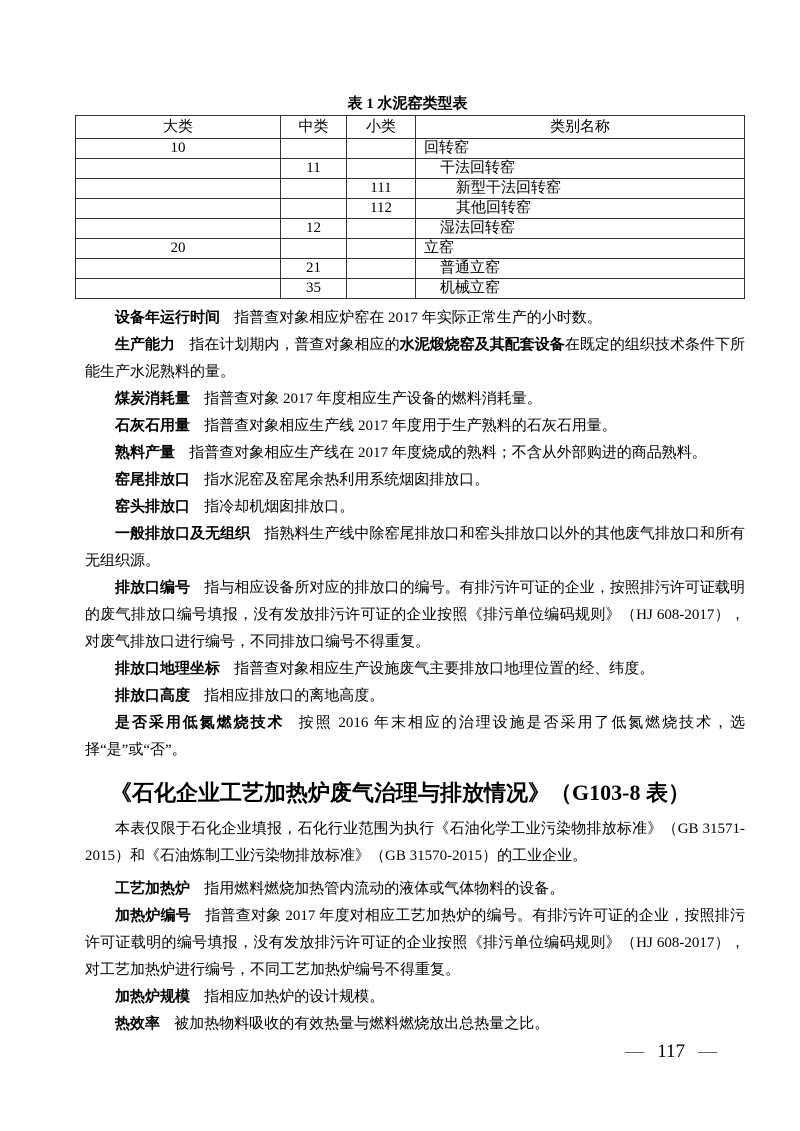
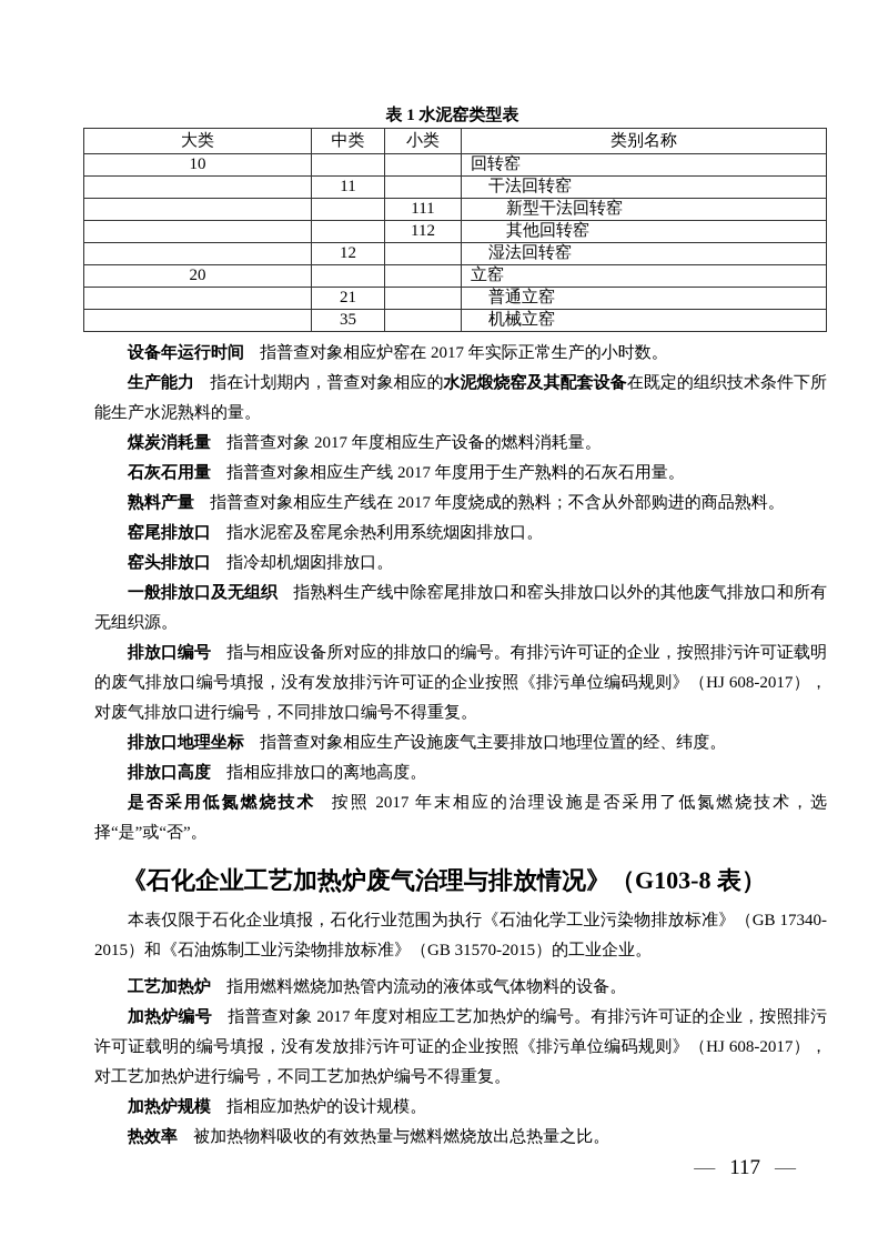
  表 1 水泥窑类型表
  大类	中类	小类	类别名称
  10			回转窑
  	11		干法回转窑
  		111	新型干法回转窑
  		112	其他回转窑
  	12		湿法回转窑
  20			立窑
  	21		普通立窑
  	35		机械立窑
  设备年运行时间 指普查对象相应炉窑在 2017 年实际正常生产的小时数。
  生产能力 指在计划期内，普查对象相应的水泥煅烧窑及其配套设备在既定的组织技术条件下所能生产水泥熟料的量。
  煤炭消耗量 指普查对象 2017 年度相应生产设备的燃料消耗量。
  石灰石用量 指普查对象相应生产线 2017 年度用于生产熟料的石灰石用量。
  熟料产量 指普查对象相应生产线在 2017 年度烧成的熟料；不含从外部购进的商品熟料。
  窑尾排放口 指水泥窑及窑尾余热利用系统烟囱排放口。
  窑头排放口 指冷却机烟囱排放口。
  一般排放口及无组织 指熟料生产线中除窑尾排放口和窑头排放口以外的其他废气排放口和所有无组织源。
  排放口编号 指与相应设备所对应的排放口的编号。有排污许可证的企业，按照排污许可证载明的废气排放口编号填报，没有发放排污许可证的企业按照《排污单位编码规则》（HJ 608-2017），对废气排放口进行编号，不同排放口编号不得重复。
  排放口地理坐标 指普查对象相应生产设施废气主要排放口地理位置的经、纬度。
  排放口高度 指相应排放口的离地高度。
- 是否采用低氮燃烧技术 按照 2016 年末相应的治理设施是否采用了低氮燃烧技术，选择“是”或“否”。
+ 是否采用低氮燃烧技术 按照 2017 年末相应的治理设施是否采用了低氮燃烧技术，选择“是”或“否”。
  《石化企业工艺加热炉废气治理与排放情况》（G103-8 表）
- 本表仅限于石化企业填报，石化行业范围为执行《石油化学工业污染物排放标准》（GB 31571-2015）和《石油炼制工业污染物排放标准》（GB 31570-2015）的工业企业。
+ 本表仅限于石化企业填报，石化行业范围为执行《石油化学工业污染物排放标准》（GB 17340-2015）和《石油炼制工业污染物排放标准》（GB 31570-2015）的工业企业。
  工艺加热炉 指用燃料燃烧加热管内流动的液体或气体物料的设备。
  加热炉编号 指普查对象 2017 年度对相应工艺加热炉的编号。有排污许可证的企业，按照排污许可证载明的编号填报，没有发放排污许可证的企业按照《排污单位编码规则》（HJ 608-2017），对工艺加热炉进行编号，不同工艺加热炉编号不得重复。
  加热炉规模 指相应加热炉的设计规模。
  热效率 被加热物料吸收的有效热量与燃料燃烧放出总热量之比。
  — 117 —
